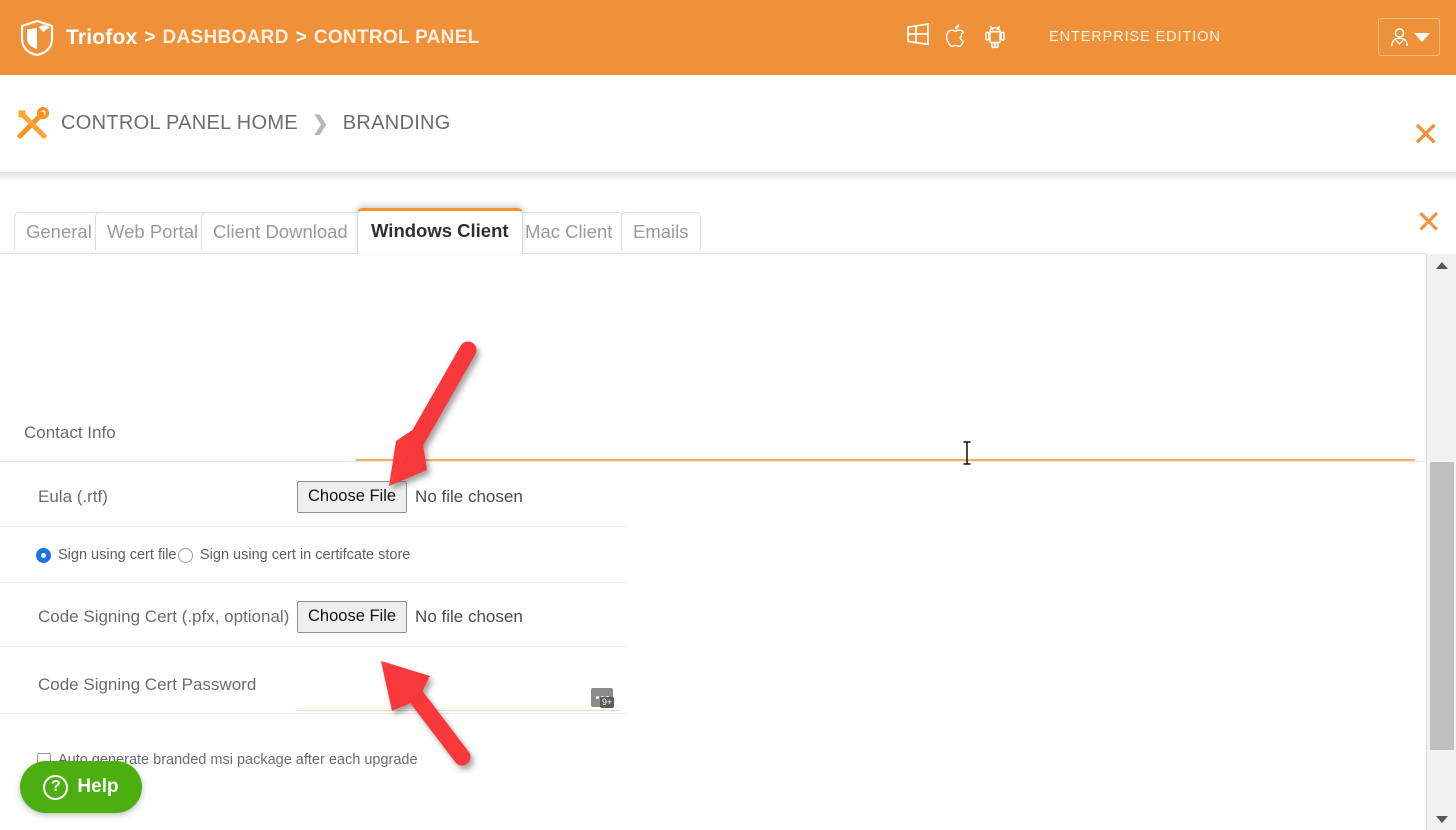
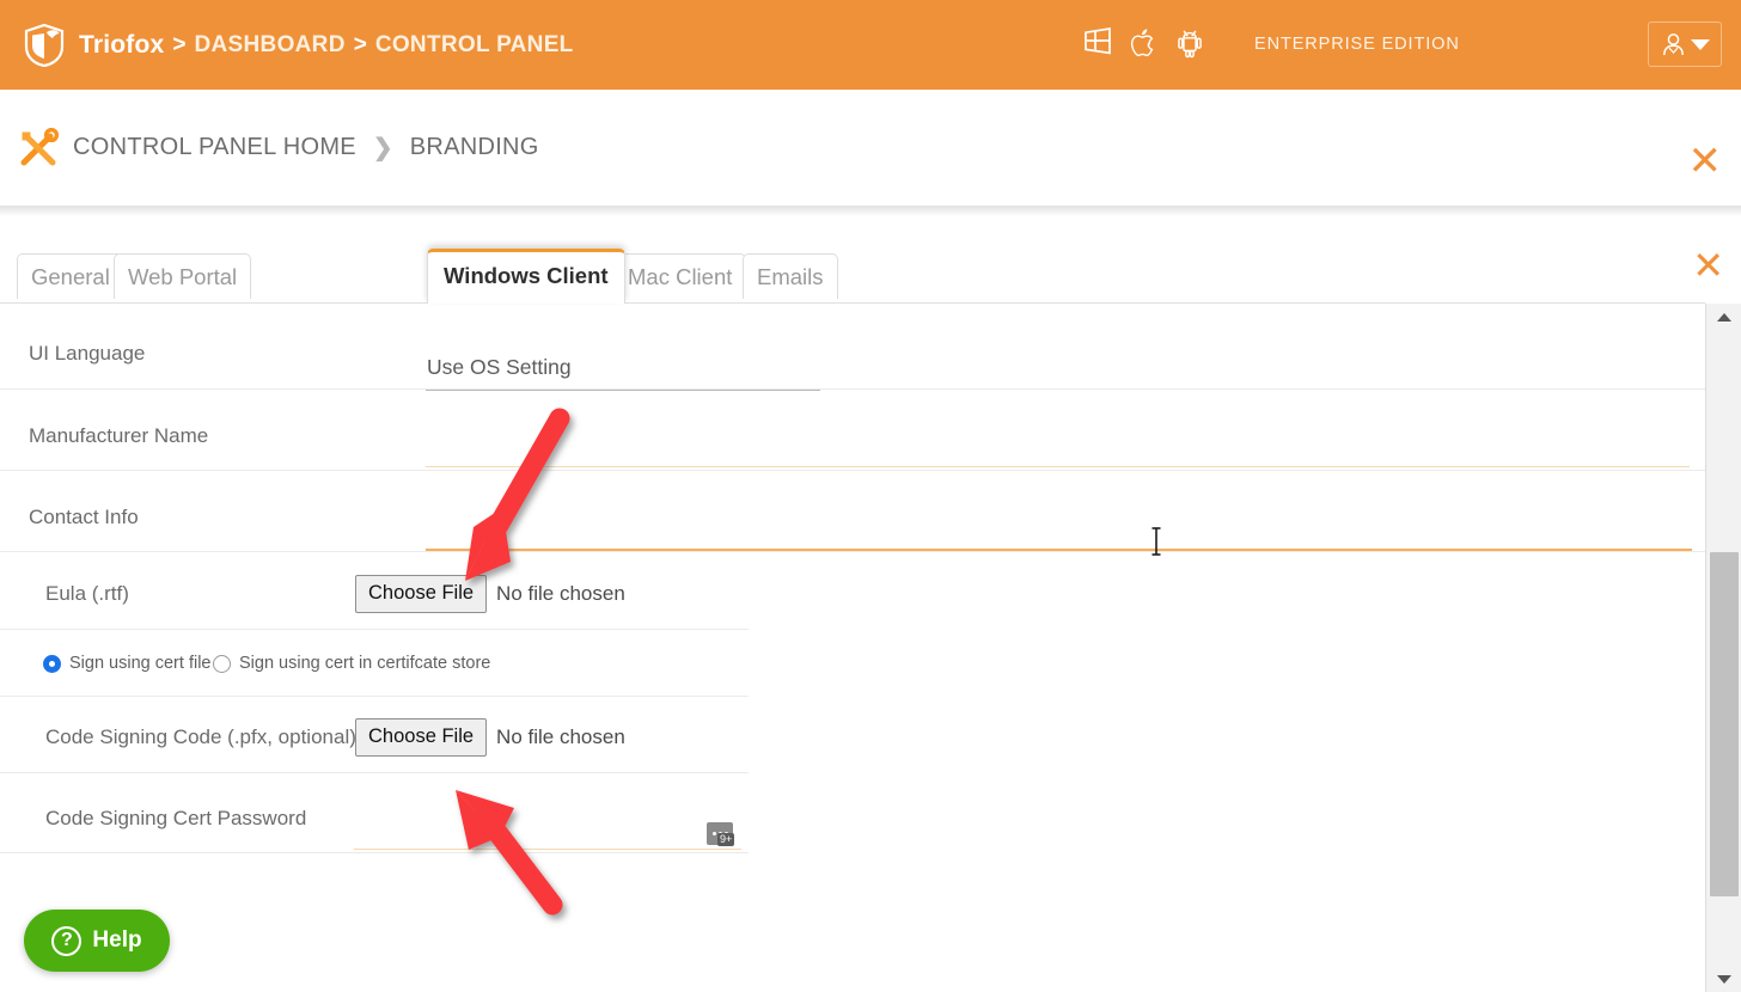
  Triofox
  >
  DASHBOARD
  >
  CONTROL PANEL
  ENTERPRISE EDITION
  CONTROL PANEL HOME
  ❯
  BRANDING
  ✕
  ✕
  General
  Web Portal
- Client Download
  Windows Client
  Mac Client
  Emails
+ UI Language
+ Use OS Setting
+ Manufacturer Name
  Contact Info
  Eula (.rtf)
  Choose File
  No file chosen
  Sign using cert file
  Sign using cert in certifcate store
- Code Signing Cert (.pfx, optional)
+ Code Signing Code (.pfx, optional)
  Choose File
  No file chosen
  Code Signing Cert Password
- Auto generate branded msi package after each upgrade
  9+
  ?
  Help
